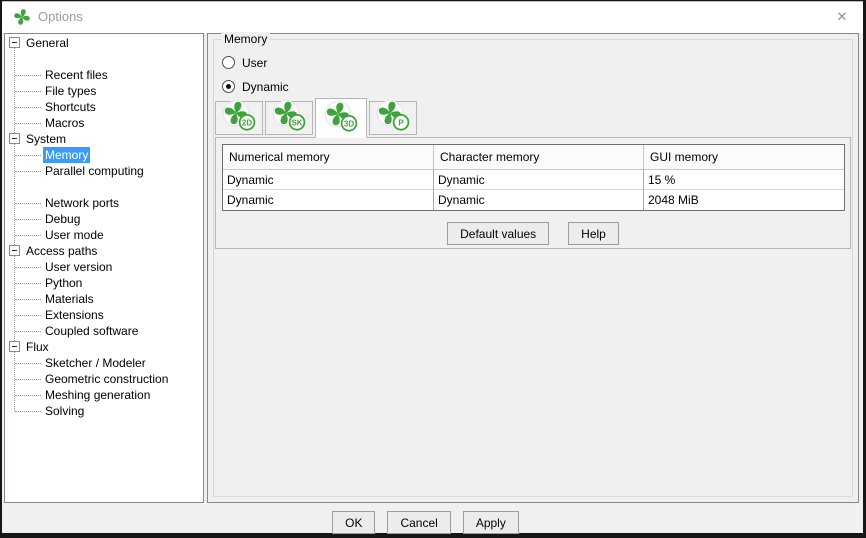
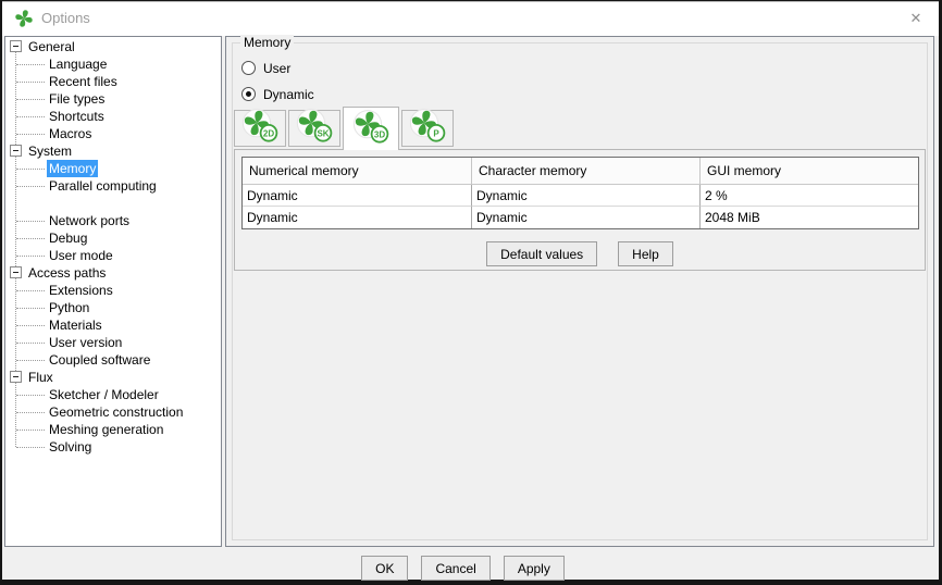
  Options
  ✕
  General
+ Language
  Recent files
  File types
  Shortcuts
  Macros
  System
  Memory
  Parallel computing
  Network ports
  Debug
  User mode
  Access paths
- User version
+ Extensions
  Python
  Materials
- Extensions
+ User version
  Coupled software
  Flux
  Sketcher / Modeler
  Geometric construction
  Meshing generation
  Solving
  Memory
  User
  Dynamic
  2D
  SK
  3D
  P
  Numerical memory
  Character memory
  GUI memory
  Dynamic
  Dynamic
- 15 %
+ 2 %
  Dynamic
  Dynamic
  2048 MiB
  Default values
  Help
  OK
  Cancel
  Apply
